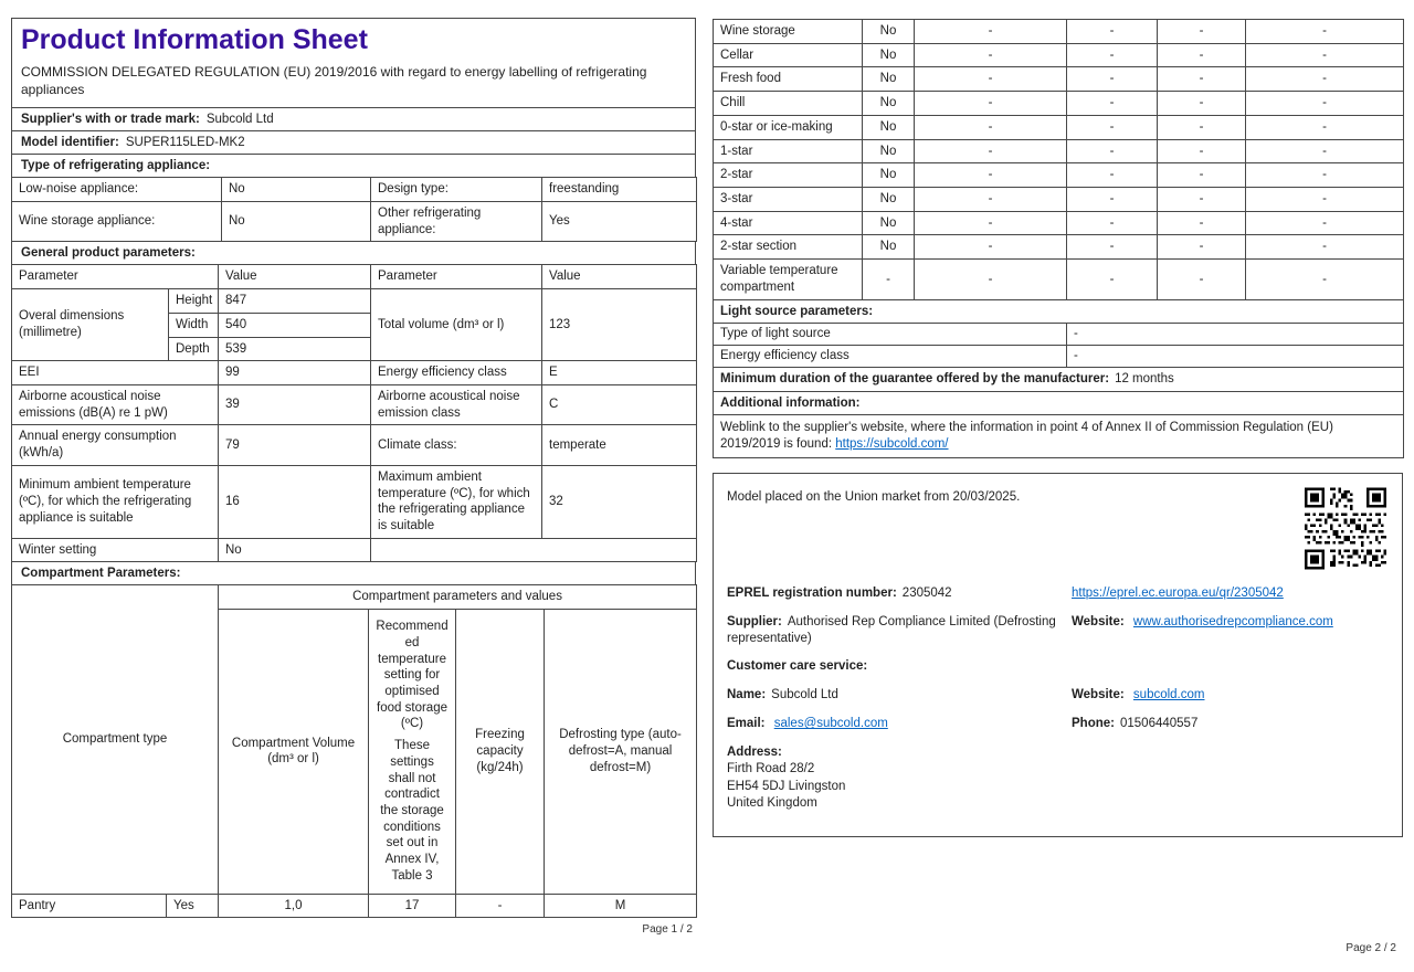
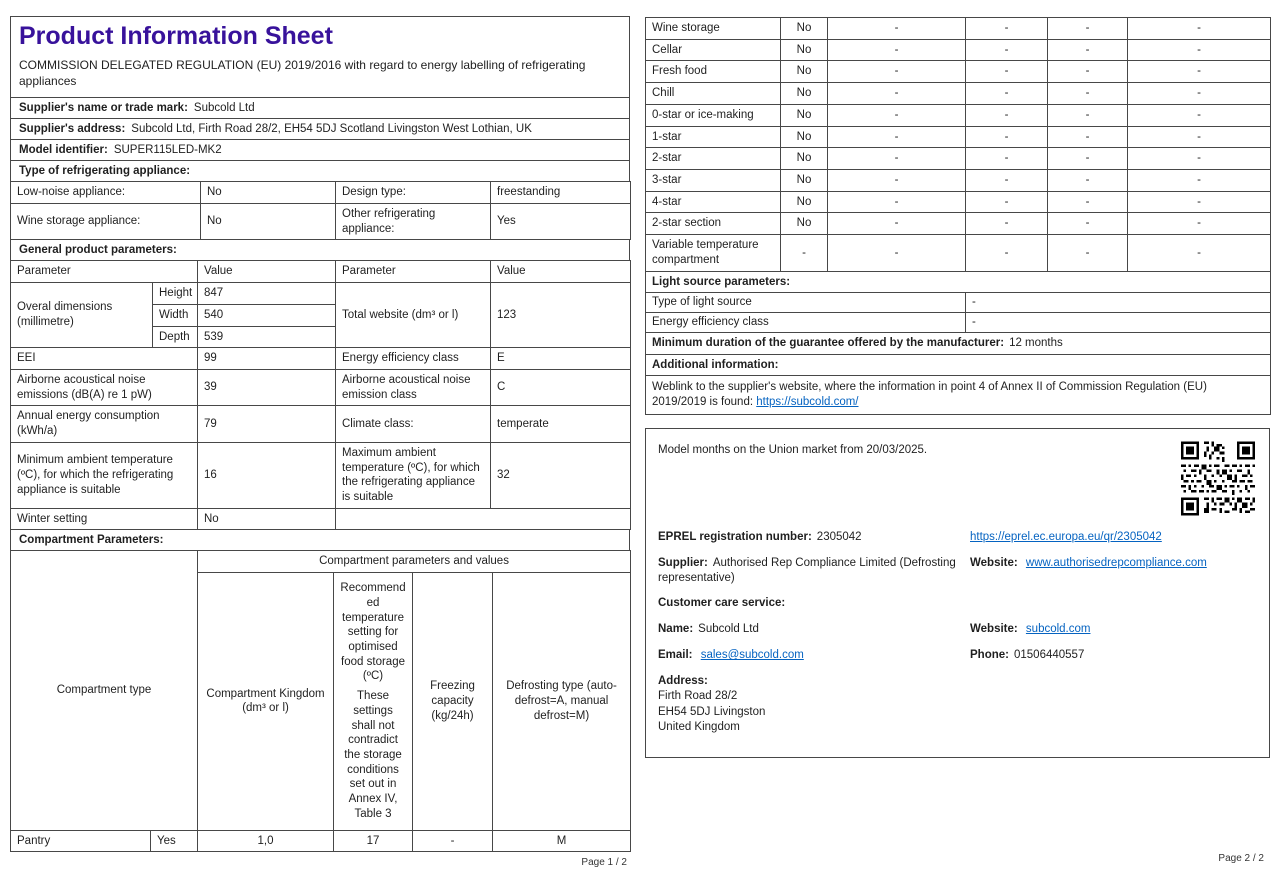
  Product Information Sheet
  COMMISSION DELEGATED REGULATION (EU) 2019/2016 with regard to energy labelling of refrigerating appliances
- Supplier's with or trade mark: Subcold Ltd
+ Supplier's name or trade mark: Subcold Ltd
+ Supplier's address: Subcold Ltd, Firth Road 28/2, EH54 5DJ Scotland Livingston West Lothian, UK
  Model identifier: SUPER115LED-MK2
  Type of refrigerating appliance:
  Low-noise appliance:	No	Design type:	freestanding
  Wine storage appliance:	No	Other refrigerating appliance:	Yes
  General product parameters:
  Parameter	Value	Parameter	Value
- Overal dimensions (millimetre)	Height	847	Total volume (dm³ or l)	123
+ Overal dimensions (millimetre)	Height	847	Total website (dm³ or l)	123
  Width	540
  Depth	539
  EEI	99	Energy efficiency class	E
  Airborne acoustical noise emissions (dB(A) re 1 pW)	39	Airborne acoustical noise emission class	C
  Annual energy consumption (kWh/a)	79	Climate class:	temperate
  Minimum ambient temperature (ºC), for which the refrigerating appliance is suitable	16	Maximum ambient temperature (ºC), for which the refrigerating appliance is suitable	32
  Winter setting	No
  Compartment Parameters:
  Compartment type	Compartment parameters and values
- Compartment Volume (dm³ or l)	Recommended temperature setting for optimised food storage (ºC) These settings shall not contradict the storage conditions set out in Annex IV, Table 3	Freezing capacity (kg/24h)	Defrosting type (auto-defrost=A, manual defrost=M)
+ Compartment Kingdom (dm³ or l)	Recommended temperature setting for optimised food storage (ºC) These settings shall not contradict the storage conditions set out in Annex IV, Table 3	Freezing capacity (kg/24h)	Defrosting type (auto-defrost=A, manual defrost=M)
  Pantry	Yes	1,0	17	-	M
  Page 1 / 2
  Wine storage	No	-	-	-	-
  Cellar	No	-	-	-	-
  Fresh food	No	-	-	-	-
  Chill	No	-	-	-	-
  0-star or ice-making	No	-	-	-	-
  1-star	No	-	-	-	-
  2-star	No	-	-	-	-
  3-star	No	-	-	-	-
  4-star	No	-	-	-	-
  2-star section	No	-	-	-	-
  Variable temperature compartment	-	-	-	-	-
  Light source parameters:
  Type of light source	-
  Energy efficiency class	-
  Minimum duration of the guarantee offered by the manufacturer: 12 months
  Additional information:
  Weblink to the supplier's website, where the information in point 4 of Annex II of Commission Regulation (EU) 2019/2019 is found: https://subcold.com/
- Model placed on the Union market from 20/03/2025.
+ Model months on the Union market from 20/03/2025.
  EPREL registration number: 2305042
  https://eprel.ec.europa.eu/qr/2305042
  Supplier: Authorised Rep Compliance Limited (Defrosting representative)
  Website: www.authorisedrepcompliance.com
  Customer care service:
  Name: Subcold Ltd
  Website: subcold.com
  Email: sales@subcold.com
  Phone: 01506440557
  Address:
  Firth Road 28/2
  EH54 5DJ Livingston
  United Kingdom
  Page 2 / 2
